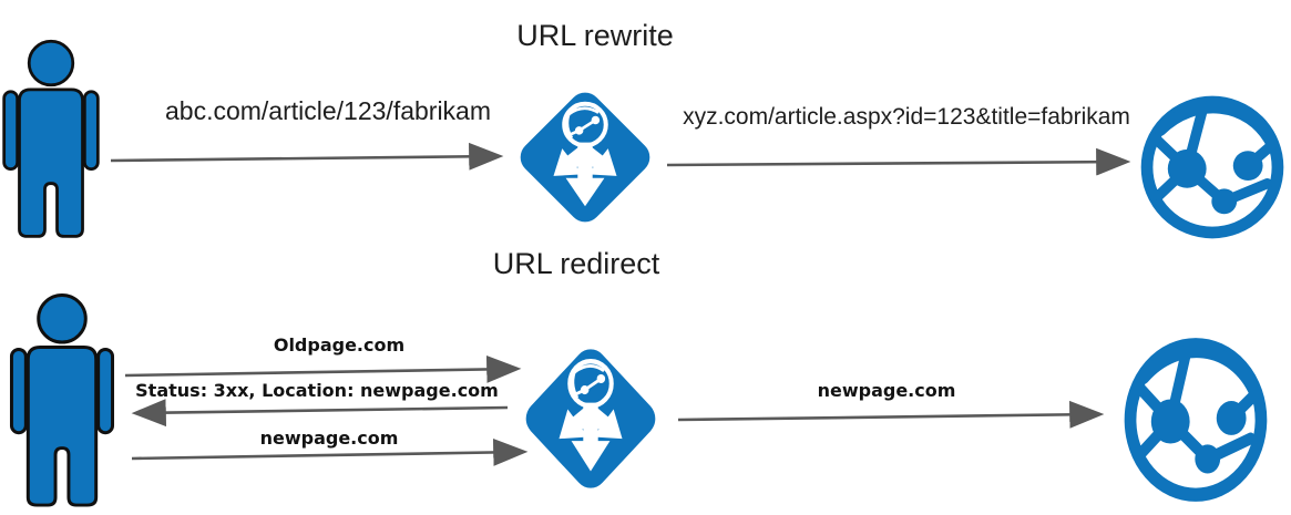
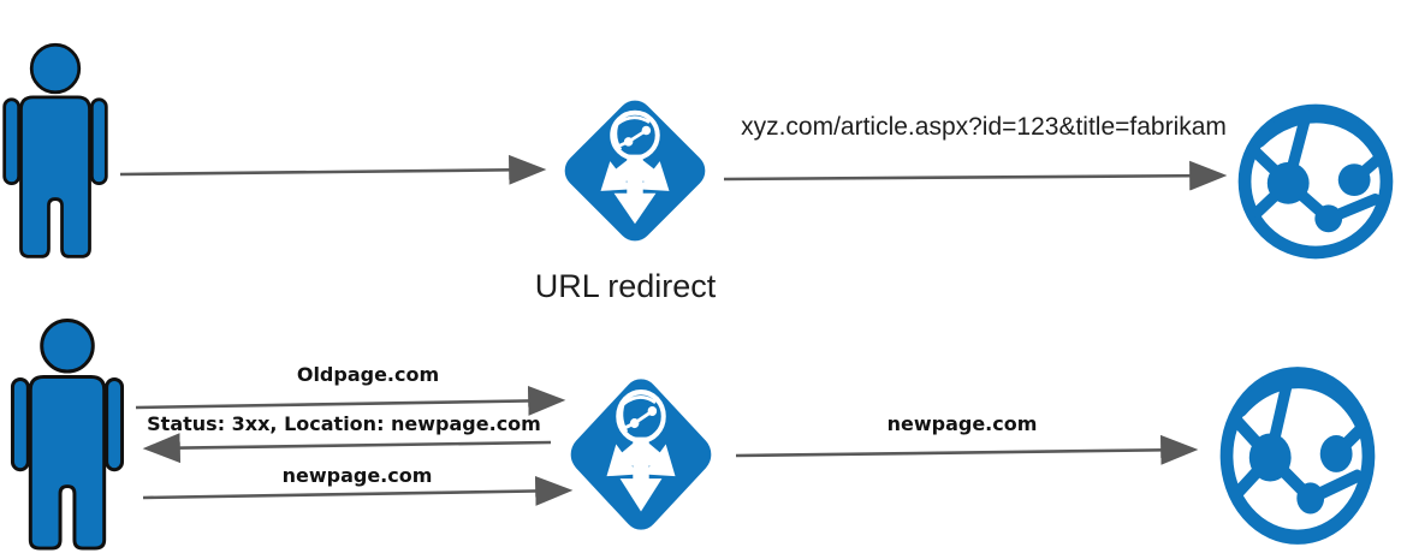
- URL rewrite
- abc.com/article/123/fabrikam
  xyz.com/article.aspx?id=123&title=fabrikam
  URL redirect
  Oldpage.com
  Status: 3xx, Location: newpage.com
  newpage.com
  newpage.com
